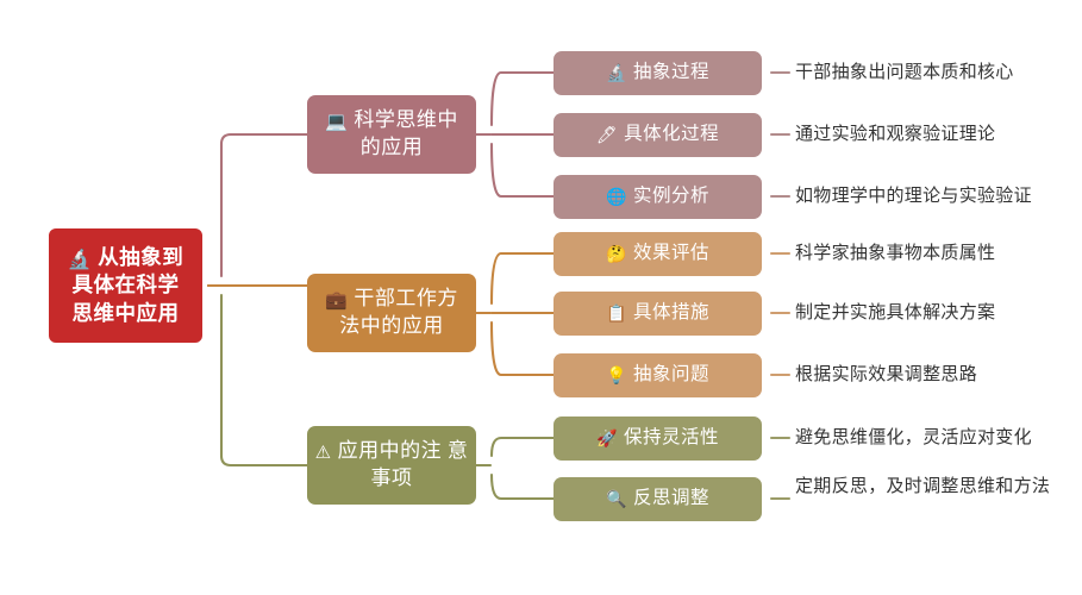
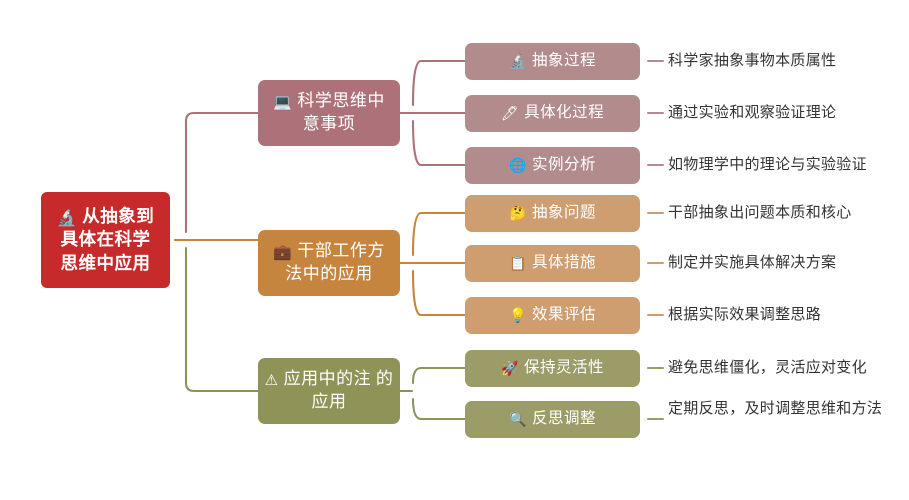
  🔬 从抽象到
  具体在科学
  思维中应用
- 💻 科学思维中 的应用
+ 💻 科学思维中 意事项
  💼 干部工作方 法中的应用
- ⚠ 应用中的注 意事项
+ ⚠ 应用中的注 的应用
  🔬 抽象过程
  🖊 具体化过程
  🌐 实例分析
- 🤔 效果评估
+ 🤔 抽象问题
  📋 具体措施
- 💡 抽象问题
+ 💡 效果评估
  🚀 保持灵活性
  🔍 反思调整
- 干部抽象出问题本质和核心
+ 科学家抽象事物本质属性
  通过实验和观察验证理论
  如物理学中的理论与实验验证
- 科学家抽象事物本质属性
+ 干部抽象出问题本质和核心
  制定并实施具体解决方案
  根据实际效果调整思路
  避免思维僵化，灵活应对变化
  定期反思，及时调整思维和方法
